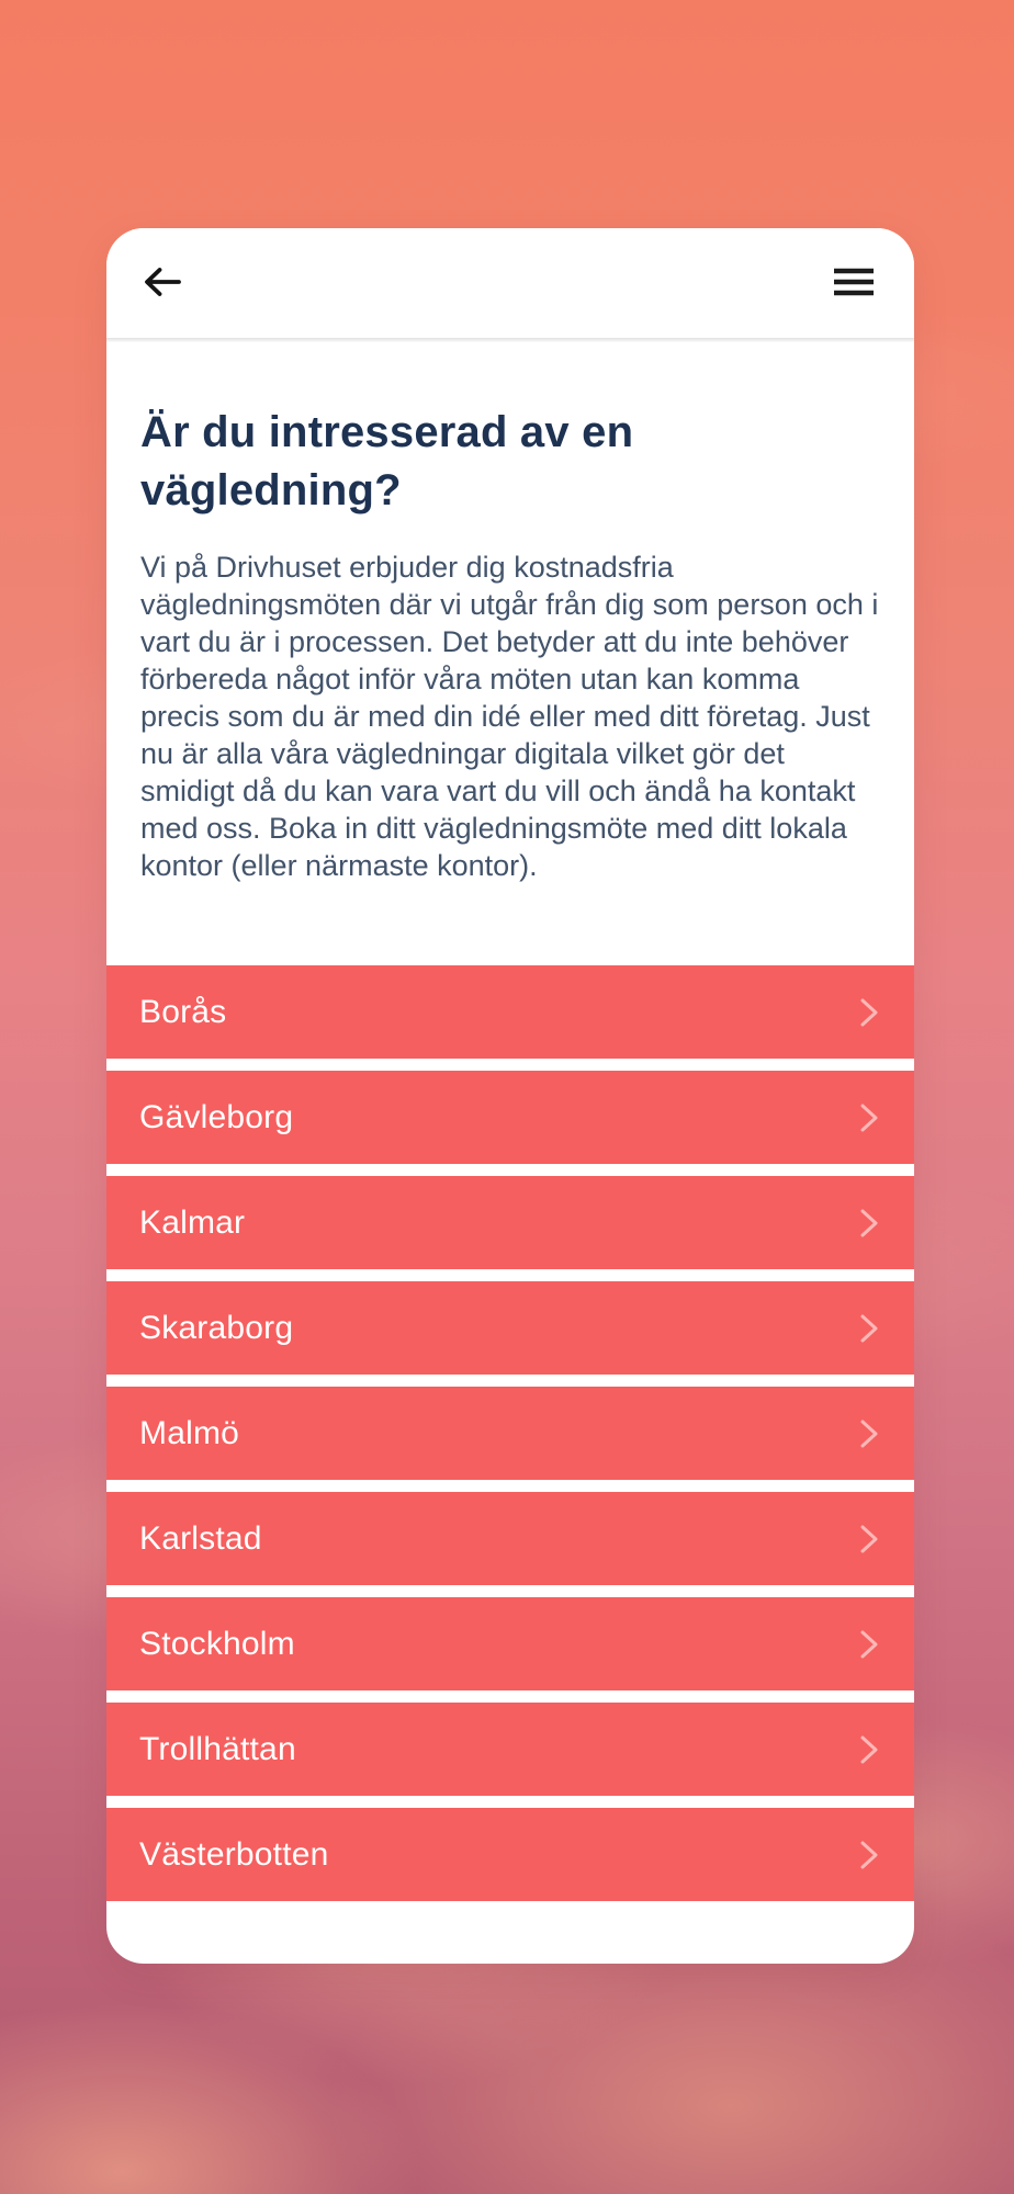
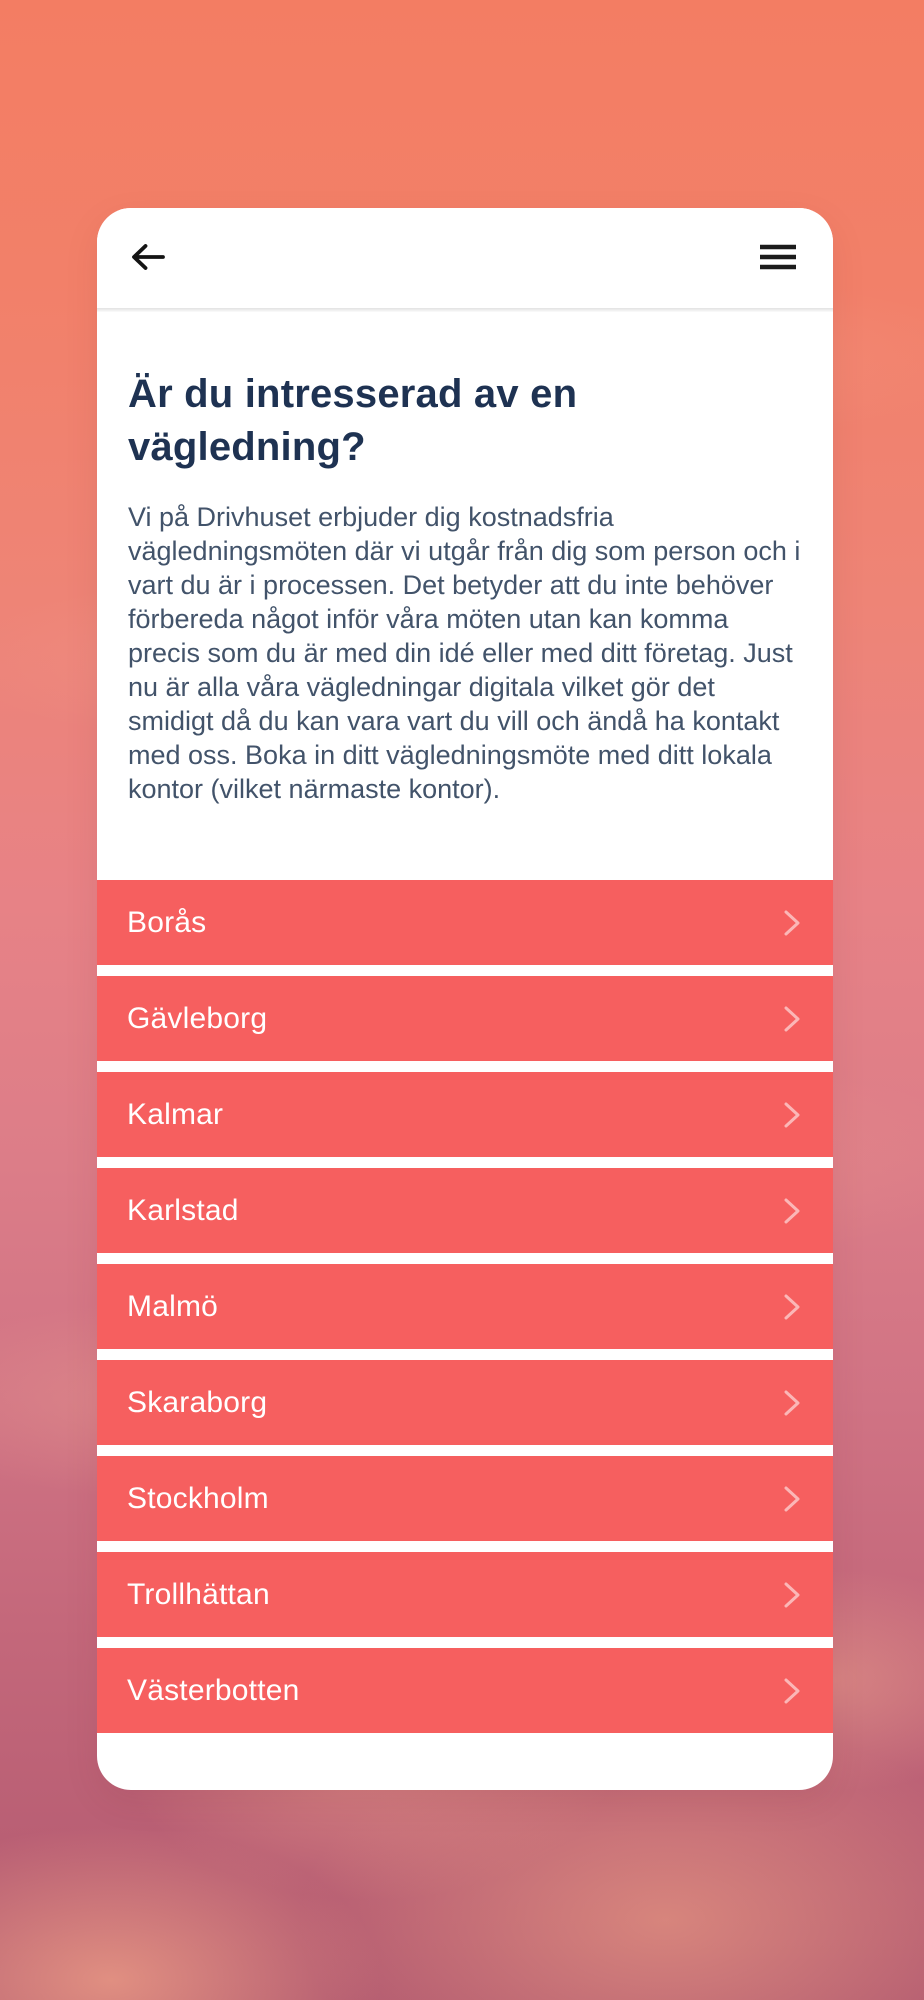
  Är du intresserad av en vägledning?
- Vi på Drivhuset erbjuder dig kostnadsfria vägledningsmöten där vi utgår från dig som person och i vart du är i processen. Det betyder att du inte behöver förbereda något inför våra möten utan kan komma precis som du är med din idé eller med ditt företag. Just nu är alla våra vägledningar digitala vilket gör det smidigt då du kan vara vart du vill och ändå ha kontakt med oss. Boka in ditt vägledningsmöte med ditt lokala kontor (eller närmaste kontor).
+ Vi på Drivhuset erbjuder dig kostnadsfria vägledningsmöten där vi utgår från dig som person och i vart du är i processen. Det betyder att du inte behöver förbereda något inför våra möten utan kan komma precis som du är med din idé eller med ditt företag. Just nu är alla våra vägledningar digitala vilket gör det smidigt då du kan vara vart du vill och ändå ha kontakt med oss. Boka in ditt vägledningsmöte med ditt lokala kontor (vilket närmaste kontor).
  Borås
  Gävleborg
  Kalmar
- Skaraborg
+ Karlstad
  Malmö
- Karlstad
+ Skaraborg
  Stockholm
  Trollhättan
  Västerbotten
